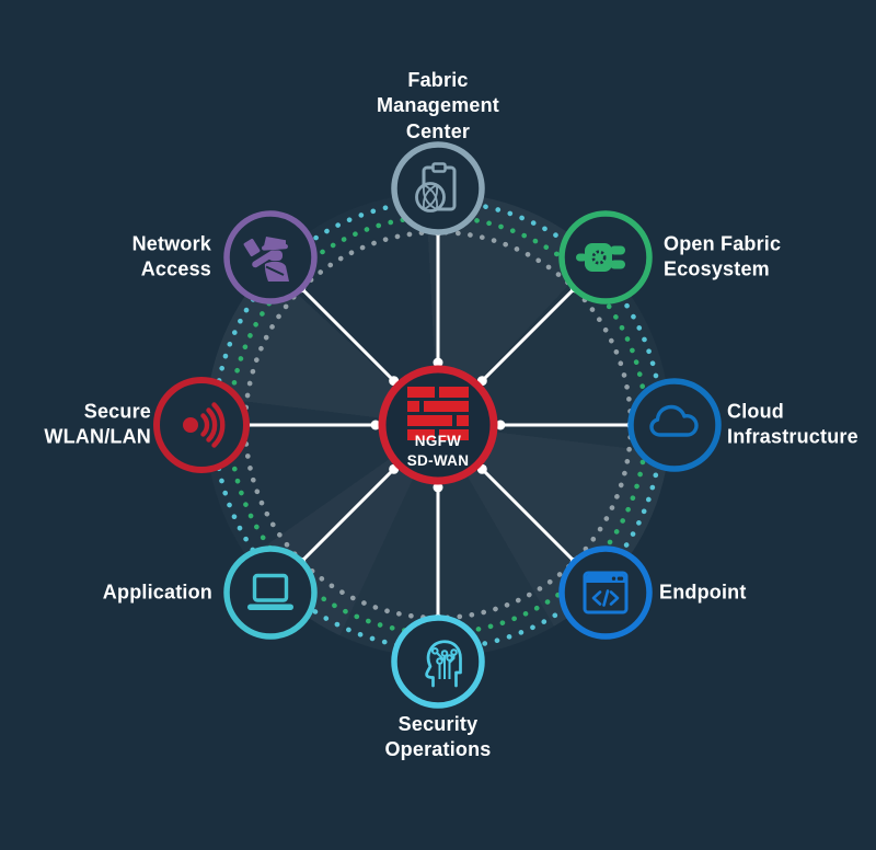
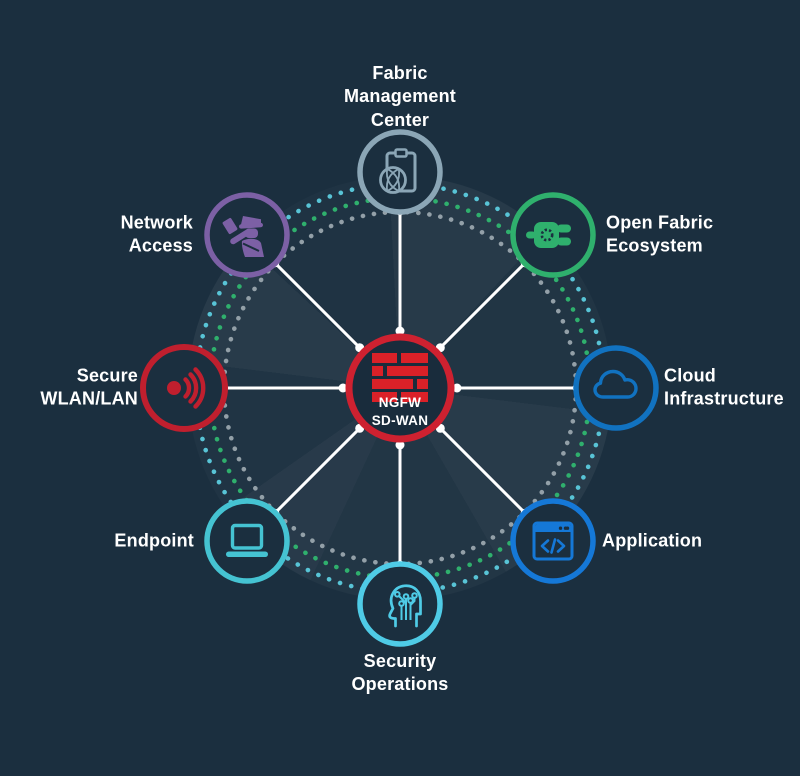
  Fabric
  Management
  Center
  Open Fabric
  Ecosystem
  Cloud
  Infrastructure
- Endpoint
+ Application
  Security
  Operations
- Application
+ Endpoint
  Secure
  WLAN/LAN
  Network
  Access
  NGFW
  SD-WAN
